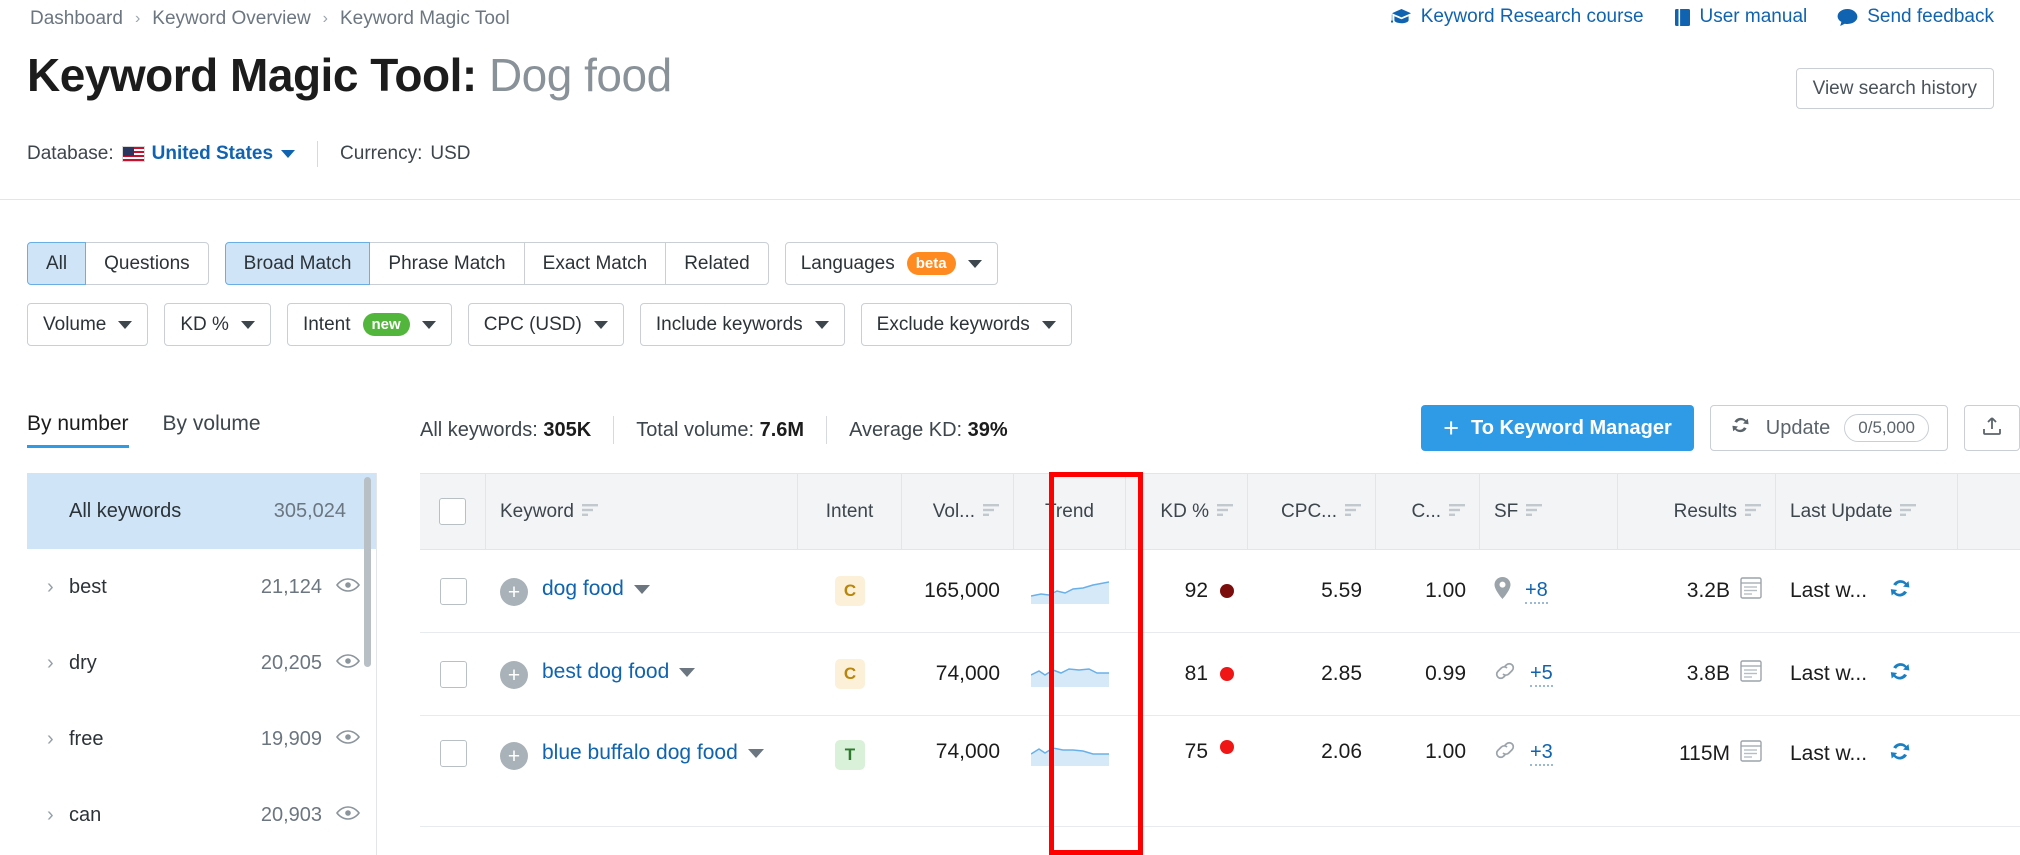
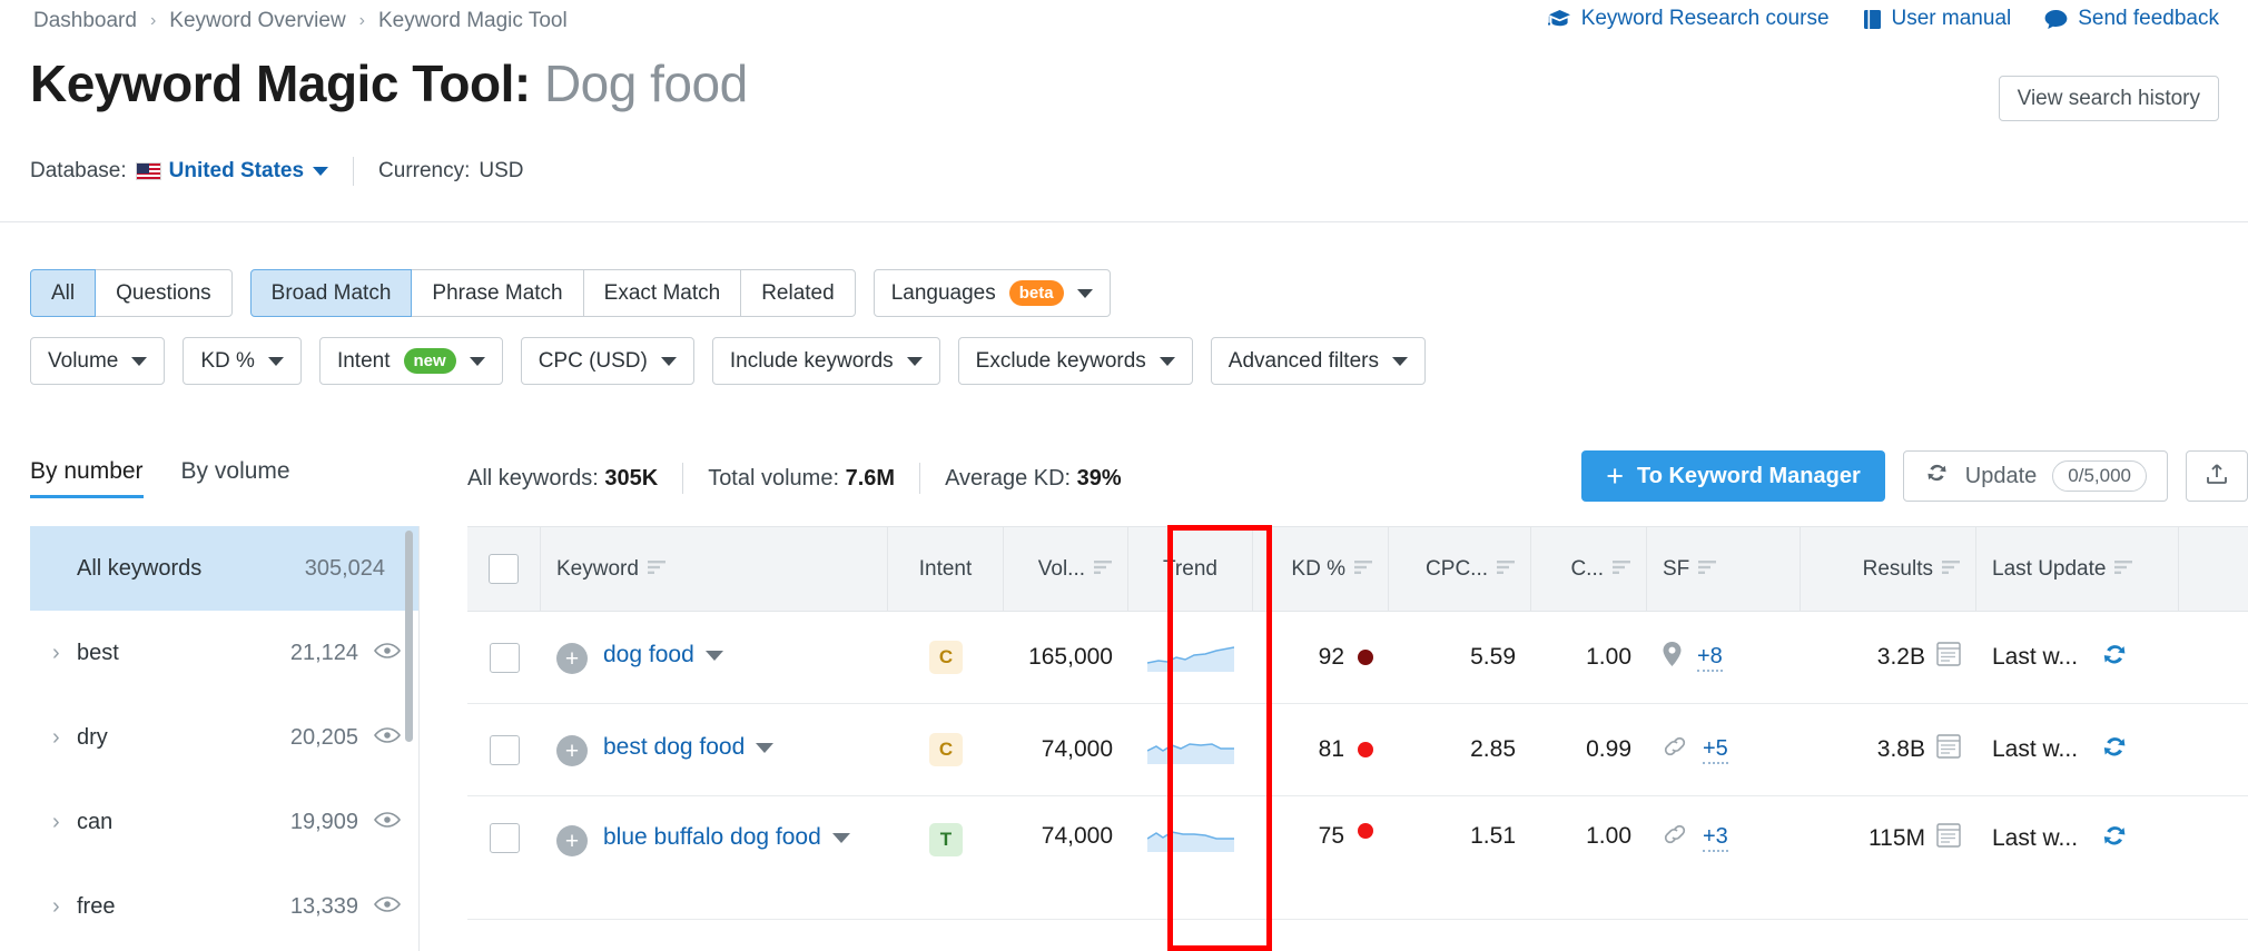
  Dashboard
  ›
  Keyword Overview
  ›
  Keyword Magic Tool
  Keyword Research course
  User manual
  Send feedback
  Keyword Magic Tool: Dog food
  View search history
  Database:
  United States
  Currency:
  USD
  All
  Questions
  Broad Match
  Phrase Match
  Exact Match
  Related
  Languages
  beta
  Volume
  KD %
  Intent
  new
  CPC (USD)
  Include keywords
  Exclude keywords
+ Advanced filters
  By number
  By volume
  All keywords: 305K
  Total volume: 7.6M
  Average KD: 39%
  +
  To Keyword Manager
  Update
  0/5,000
  All keywords
  305,024
  ›
  best
  21,124
  ›
  dry
  20,205
  ›
- free
+ can
  19,909
  ›
- can
+ free
- 20,903
+ 13,339
  Keyword
  Intent
  Vol...
  Trend
  KD %
  CPC...
  C...
  SF
  Results
  Last Update
  +
  dog food
  C
  165,000
  92
  5.59
  1.00
  +8
  3.2B
  Last w...
  +
  best dog food
  C
  74,000
  81
  2.85
  0.99
  +5
  3.8B
  Last w...
  +
  blue buffalo dog food
  T
  74,000
  75
- 2.06
+ 1.51
  1.00
  +3
  115M
  Last w...
